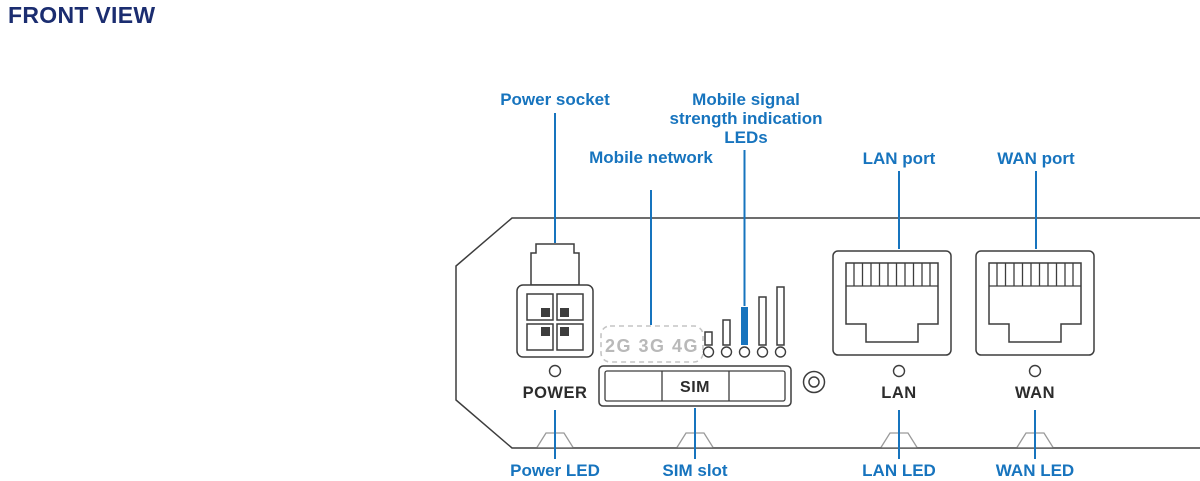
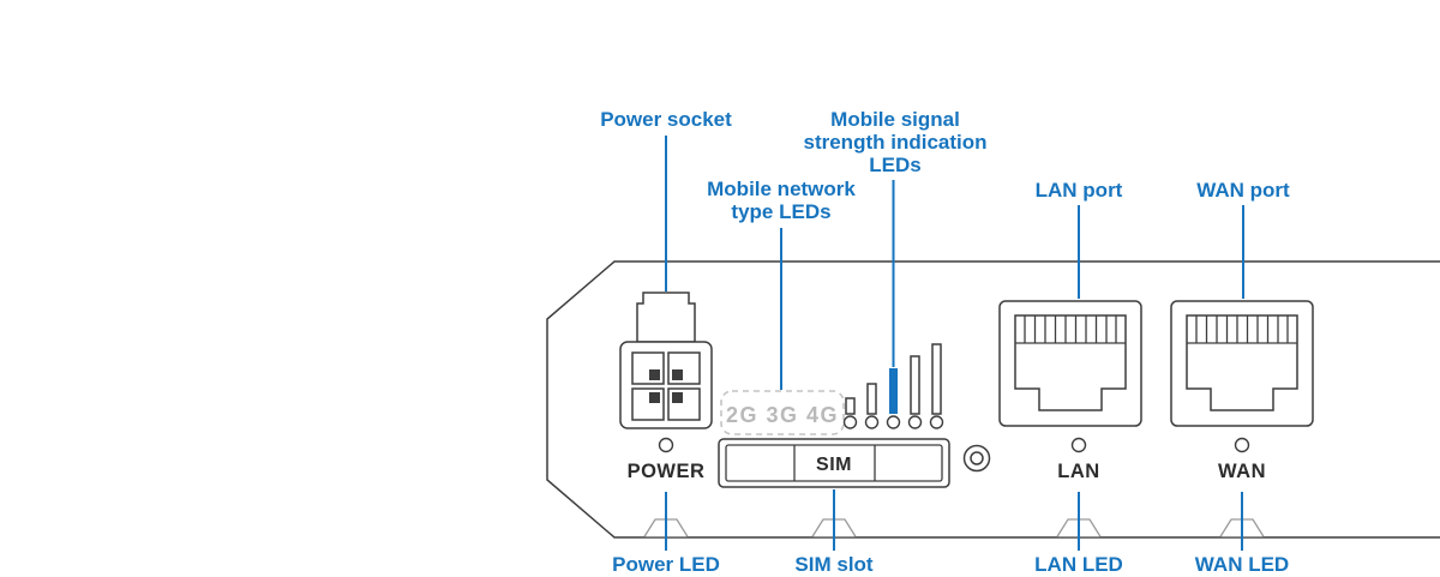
  2G 3G 4G
  POWER
  SIM
  LAN
  WAN
- FRONT VIEW
  Power socket
  Mobile network
+ type LEDs
  Mobile signal
  strength indication
  LEDs
  LAN port
  WAN port
  Power LED
  SIM slot
  LAN LED
  WAN LED
